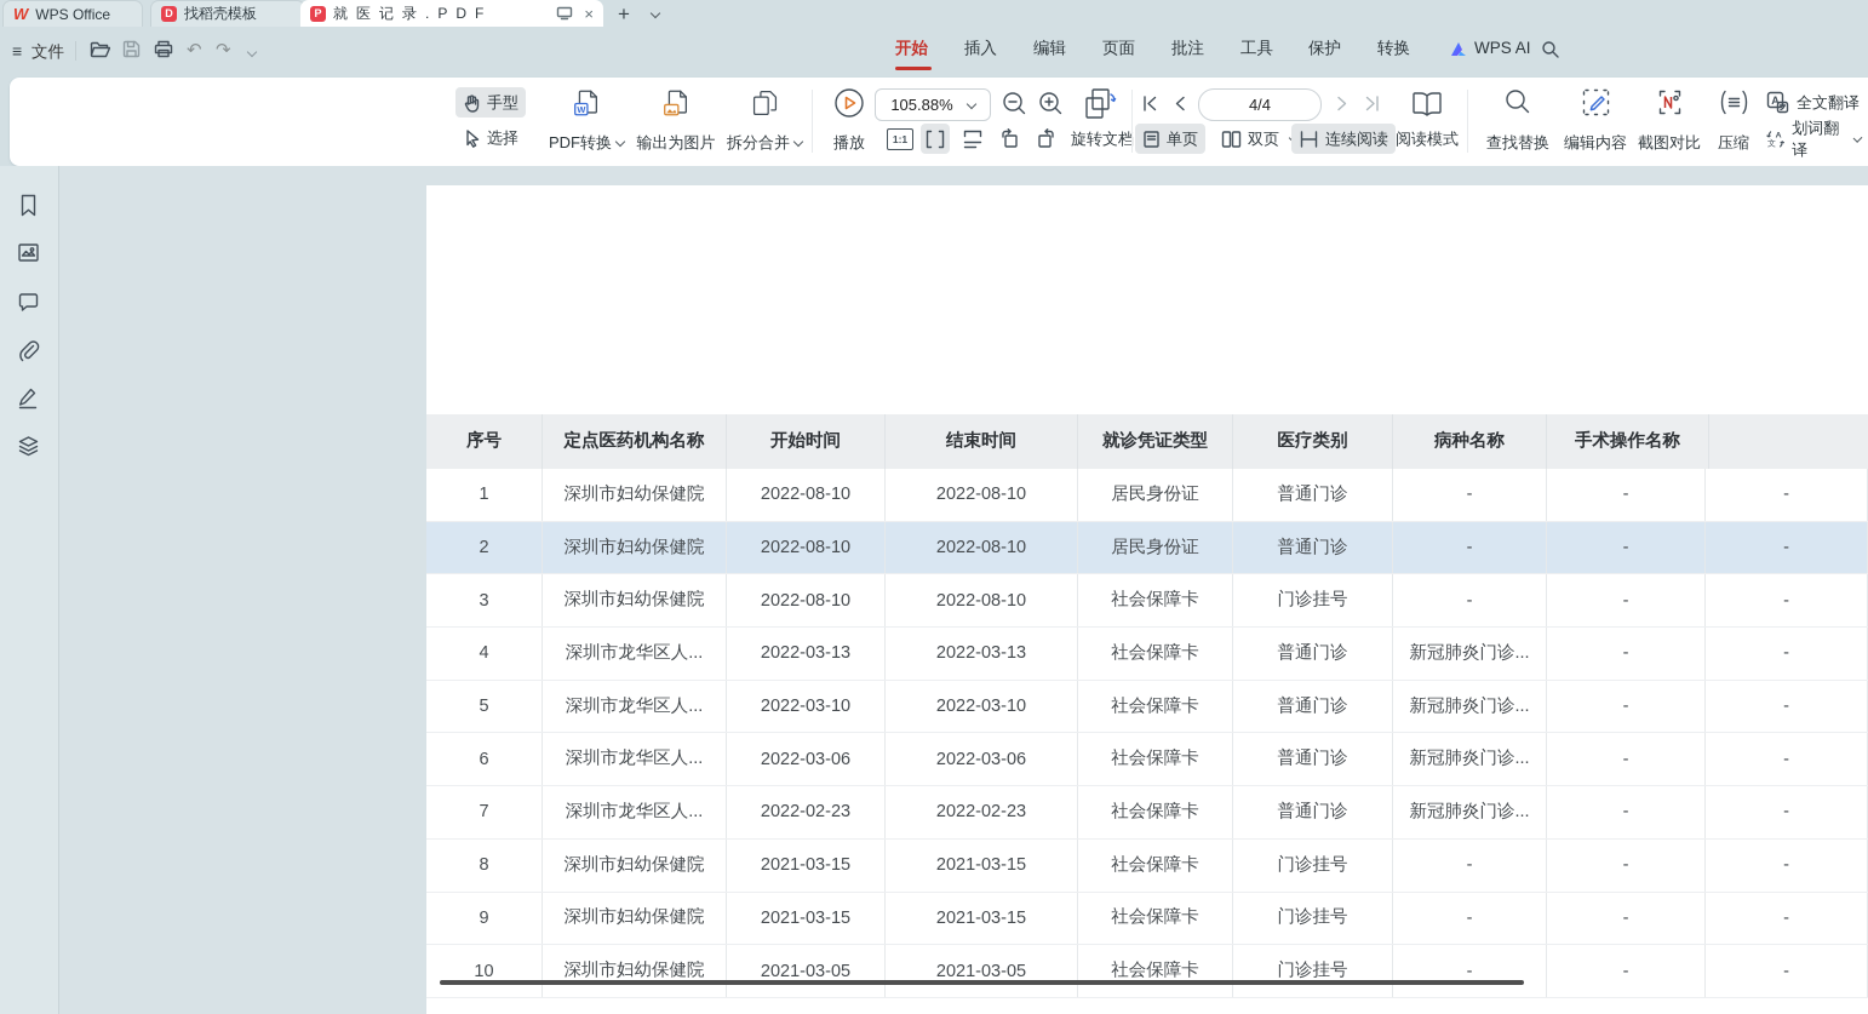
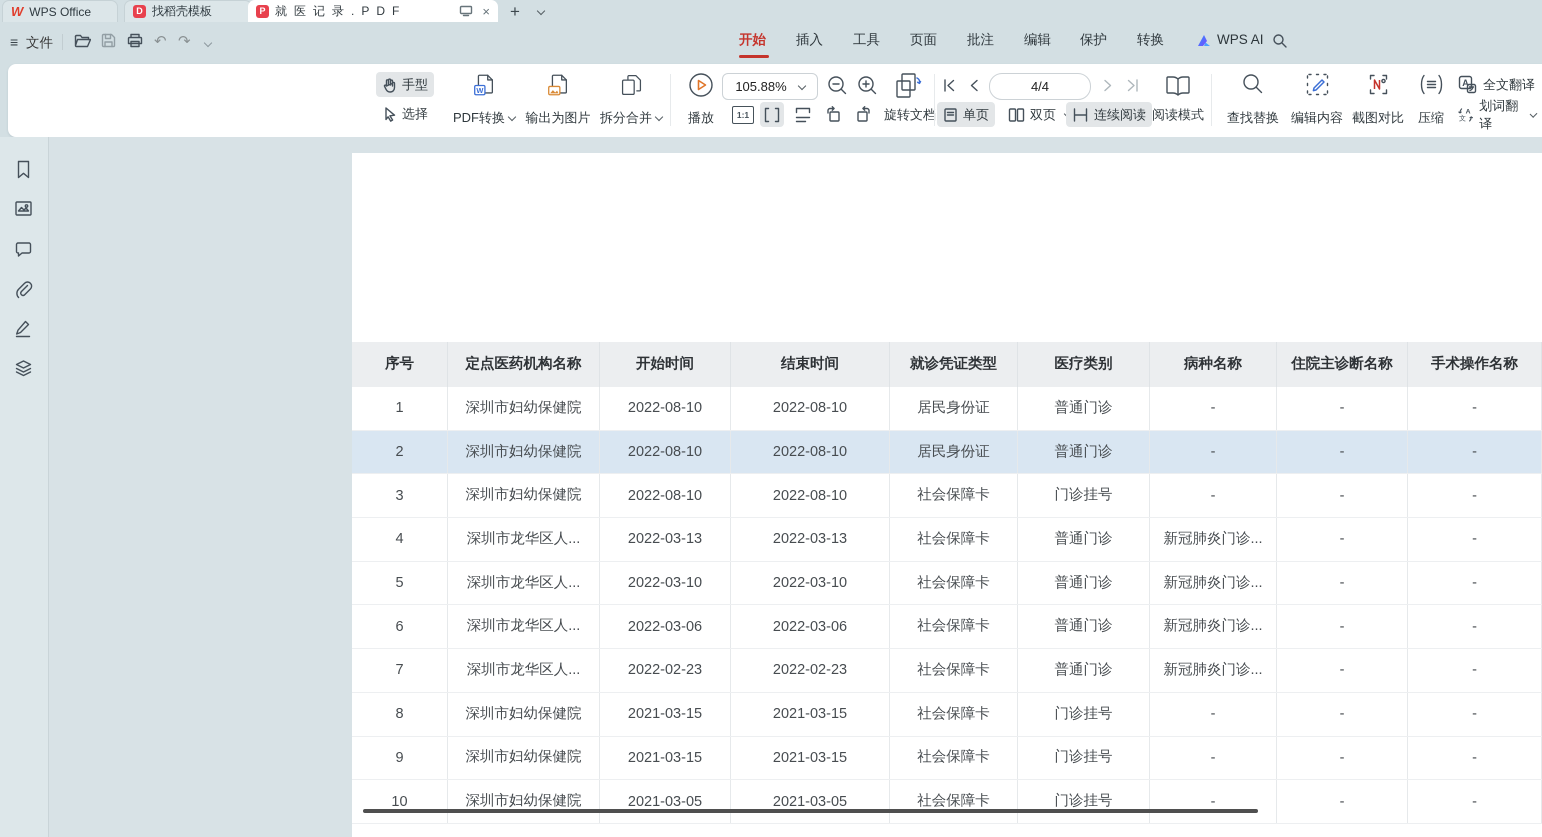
  W
  WPS Office
  D
  找稻壳模板
  P
  就医记录.PDF
  ×
  +
  ≡
  文件
  ↶
  ↷
  开始
  插入
- 编辑
+ 工具
  页面
  批注
- 工具
+ 编辑
  保护
  转换
  WPS AI
  手型
  选择
  W
  PDF转换
  输出为图片
  拆分合并
  播放
  105.88%
  1:1
  旋转文档
  4/4
  单页
  双页
  连续阅读
  阅读模式
  查找替换
  编辑内容
  截图对比
  压缩
  A
  全文翻译
  划词翻译
  序号
  定点医药机构名称
  开始时间
  结束时间
  就诊凭证类型
  医疗类别
  病种名称
+ 住院主诊断名称
  手术操作名称
  1
  深圳市妇幼保健院
  2022-08-10
  2022-08-10
  居民身份证
  普通门诊
  -
  -
  -
  2
  深圳市妇幼保健院
  2022-08-10
  2022-08-10
  居民身份证
  普通门诊
  -
  -
  -
  3
  深圳市妇幼保健院
  2022-08-10
  2022-08-10
  社会保障卡
  门诊挂号
  -
  -
  -
  4
  深圳市龙华区人...
  2022-03-13
  2022-03-13
  社会保障卡
  普通门诊
  新冠肺炎门诊...
  -
  -
  5
  深圳市龙华区人...
  2022-03-10
  2022-03-10
  社会保障卡
  普通门诊
  新冠肺炎门诊...
  -
  -
  6
  深圳市龙华区人...
  2022-03-06
  2022-03-06
  社会保障卡
  普通门诊
  新冠肺炎门诊...
  -
  -
  7
  深圳市龙华区人...
  2022-02-23
  2022-02-23
  社会保障卡
  普通门诊
  新冠肺炎门诊...
  -
  -
  8
  深圳市妇幼保健院
  2021-03-15
  2021-03-15
  社会保障卡
  门诊挂号
  -
  -
  -
  9
  深圳市妇幼保健院
  2021-03-15
  2021-03-15
  社会保障卡
  门诊挂号
  -
  -
  -
  10
  深圳市妇幼保健院
  2021-03-05
  2021-03-05
  社会保障卡
  门诊挂号
  -
  -
  -
